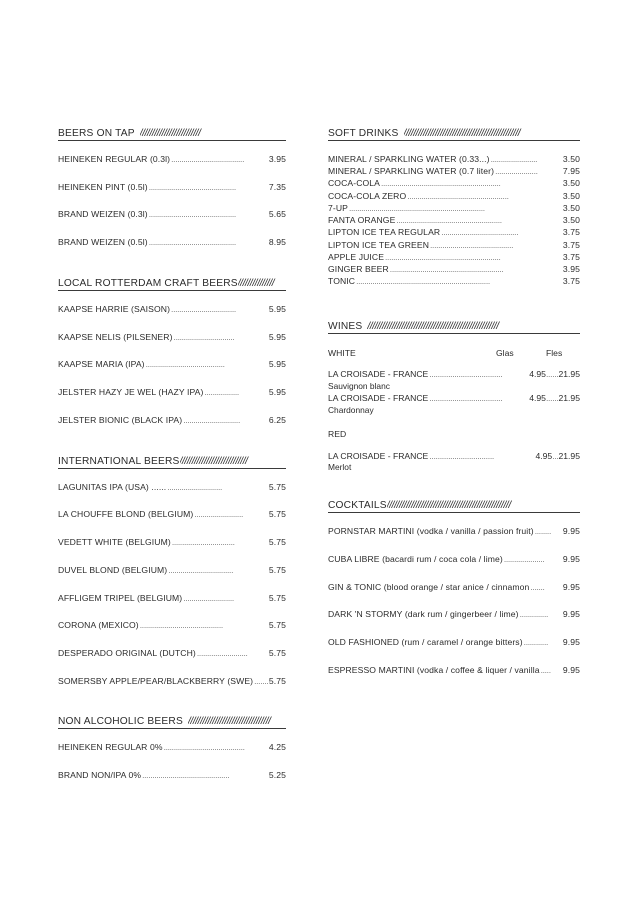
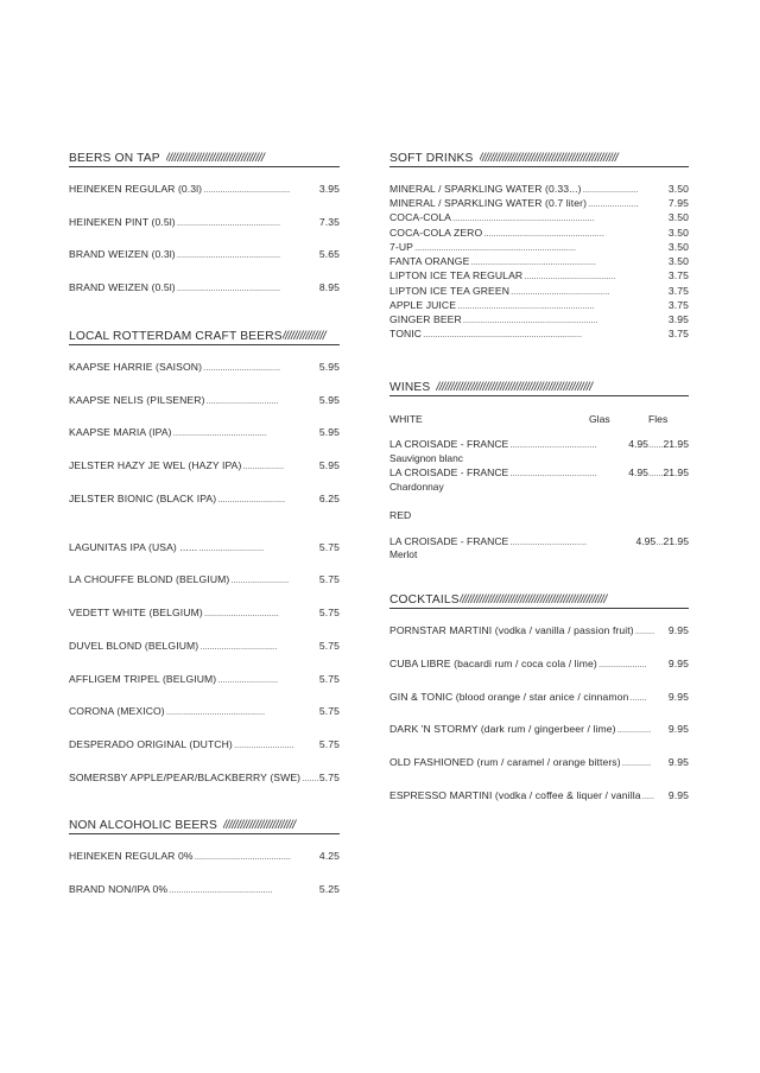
  BEERS ON TAP
- /////////////////////////
+ //////////////////////////////////
  HEINEKEN REGULAR (0.3l)
  ....................................
  3.95
  HEINEKEN PINT (0.5l)
  ...........................................
  7.35
  BRAND WEIZEN (0.3l)
  ...........................................
  5.65
  BRAND WEIZEN (0.5l)
  ...........................................
  8.95
  LOCAL ROTTERDAM CRAFT BEERS
  ///////////////
  KAAPSE HARRIE (SAISON)
  ................................
  5.95
  KAAPSE NELIS (PILSENER)
  ..............................
  5.95
  KAAPSE MARIA (IPA)
  .......................................
  5.95
  JELSTER HAZY JE WEL (HAZY IPA)
  .................
  5.95
  JELSTER BIONIC (BLACK IPA)
  ............................
  6.25
- INTERNATIONAL BEERS
- ////////////////////////////
  LAGUNITAS IPA (USA) ......
  ...........................
  5.75
  LA CHOUFFE BLOND (BELGIUM)
  ........................
  5.75
  VEDETT WHITE (BELGIUM)
  ...............................
  5.75
  DUVEL BLOND (BELGIUM)
  ................................
  5.75
  AFFLIGEM TRIPEL (BELGIUM)
  .........................
  5.75
  CORONA (MEXICO)
  .........................................
  5.75
  DESPERADO ORIGINAL (DUTCH)
  .........................
  5.75
  SOMERSBY APPLE/PEAR/BLACKBERRY (SWE)
  .......
  5.75
  NON ALCOHOLIC BEERS
- //////////////////////////////////
+ /////////////////////////
  HEINEKEN REGULAR 0%
  ........................................
  4.25
  BRAND NON/IPA 0%
  ...........................................
  5.25
  SOFT DRINKS
  ////////////////////////////////////////////////
  MINERAL / SPARKLING WATER (0.33...)
  .......................
  3.50
  MINERAL / SPARKLING WATER (0.7 liter)
  .....................
  7.95
  COCA-COLA
  ...........................................................
  3.50
  COCA-COLA ZERO
  ..................................................
  3.50
  7-UP
  ...................................................................
  3.50
  FANTA ORANGE
  ....................................................
  3.50
  LIPTON ICE TEA REGULAR
  ......................................
  3.75
  LIPTON ICE TEA GREEN
  .........................................
  3.75
  APPLE JUICE
  .........................................................
  3.75
  GINGER BEER
  ........................................................
  3.95
  TONIC
  ..................................................................
  3.75
  WINES
  //////////////////////////////////////////////////////
  WHITE
  Glas
  Fles
  LA CROISADE - FRANCE
  ...................................
  4.95
  ......
  21.95
  Sauvignon blanc
  LA CROISADE - FRANCE
  ...................................
  4.95
  ......
  21.95
  Chardonnay
  RED
  LA CROISADE - FRANCE
  ...............................
  4.95
  ...
  21.95
  Merlot
  COCKTAILS
  ///////////////////////////////////////////////////
  PORNSTAR MARTINI (vodka / vanilla / passion fruit)
  ........
  9.95
  CUBA LIBRE (bacardi rum / coca cola / lime)
  ....................
  9.95
  GIN & TONIC (blood orange / star anice / cinnamon
  .......
  9.95
  DARK 'N STORMY (dark rum / gingerbeer / lime)
  ..............
  9.95
  OLD FASHIONED (rum / caramel / orange bitters)
  ............
  9.95
  ESPRESSO MARTINI (vodka / coffee & liquer / vanilla
  .....
  9.95
